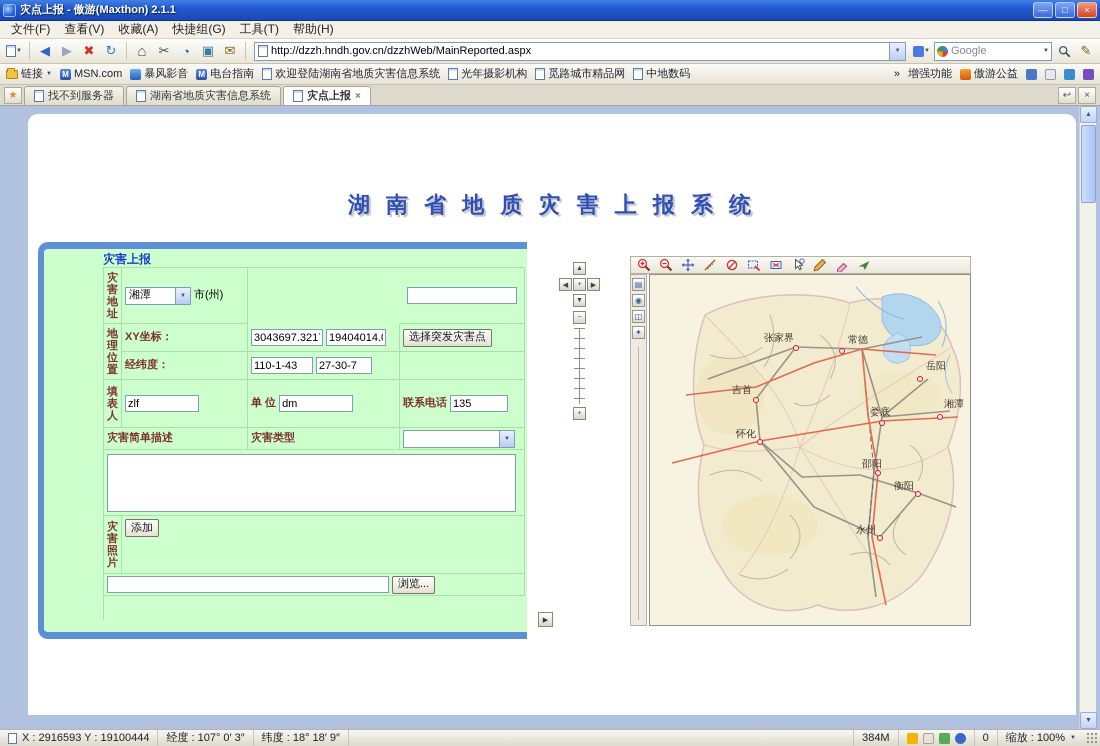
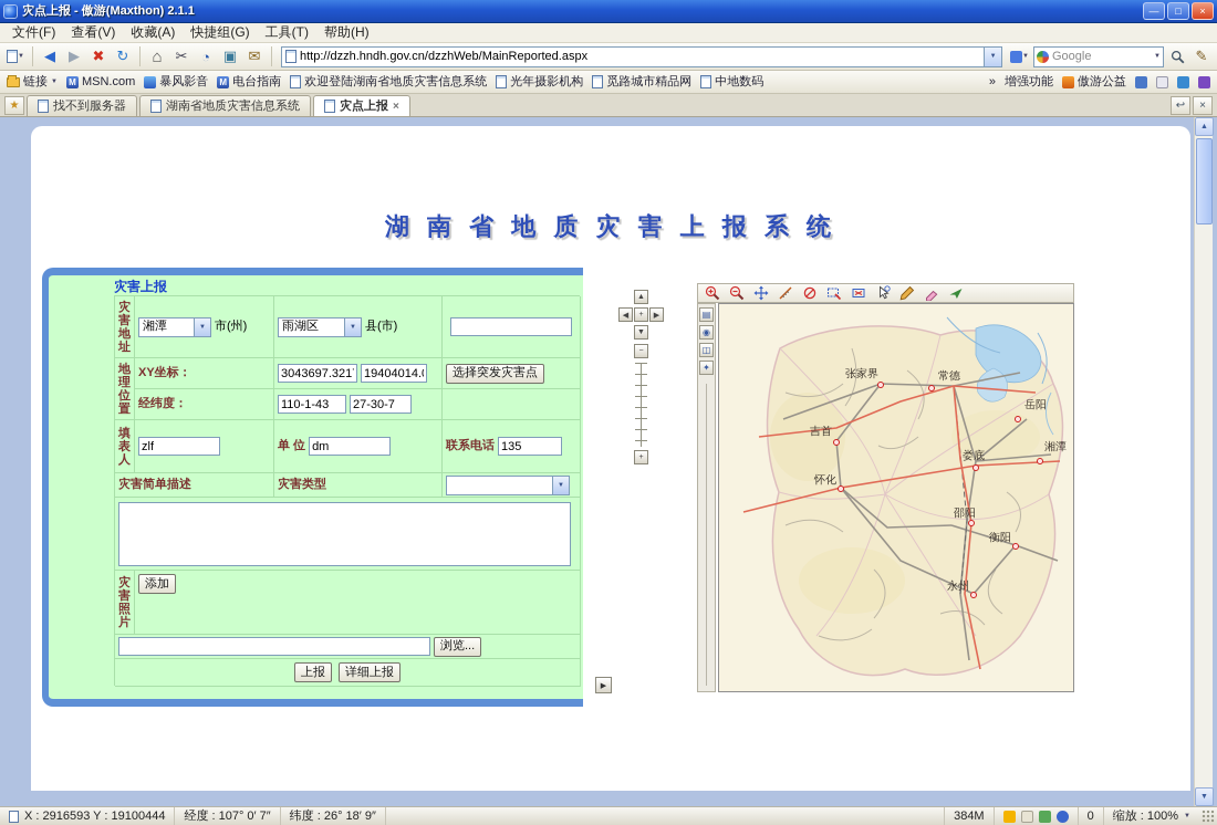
  灾点上报 - 傲游(Maxthon) 2.1.1
  —
  □
  ×
  文件(F)
  查看(V)
  收藏(A)
  快捷组(G)
  工具(T)
  帮助(H)
  ◀
  ▶
  ✖
  ↻
  ⌂
  ✂
  ◔
  ▣
  ✉
  http://dzzh.hndh.gov.cn/dzzhWeb/MainReported.aspx
  Google
  ✎
  链接
  M
  MSN.com
  暴风影音
  M
  电台指南
  欢迎登陆湖南省地质灾害信息系统
  光年摄影机构
  觅路城市精品网
  中地数码
  »
  增强功能
  傲游公益
  ★
  找不到服务器
  湖南省地质灾害信息系统
  灾点上报
  ×
  ↩
  ×
  湖 南 省 地 质 灾 害 上 报 系 统
  灾害上报
  灾害地址
  湘潭
  市(州)
+ 雨湖区
+ 县(市)
  地理位置
  XY坐标：
  3043697.321
  19404014.
  选择突发灾害点
  经纬度：
  110-1-43
  27-30-7
  填表人
  zlf
  单 位
  dm
  联系电话
  135
  灾害简单描述
  灾害类型
  灾害照片
  添加
  浏览...
+ 上报
+ 详细上报
  ▤
  ◉
  ◫
  ✦
  张家界
  常德
  岳阳
  吉首
  娄底
  湘潭
  怀化
  邵阳
  衡阳
  永州
  X : 2916593 Y : 19100444
- 经度 : 107° 0′ 3″
+ 经度 : 107° 0′ 7″
- 纬度 : 18° 18′ 9″
+ 纬度 : 26° 18′ 9″
  384M
  0
  缩放 : 100%
